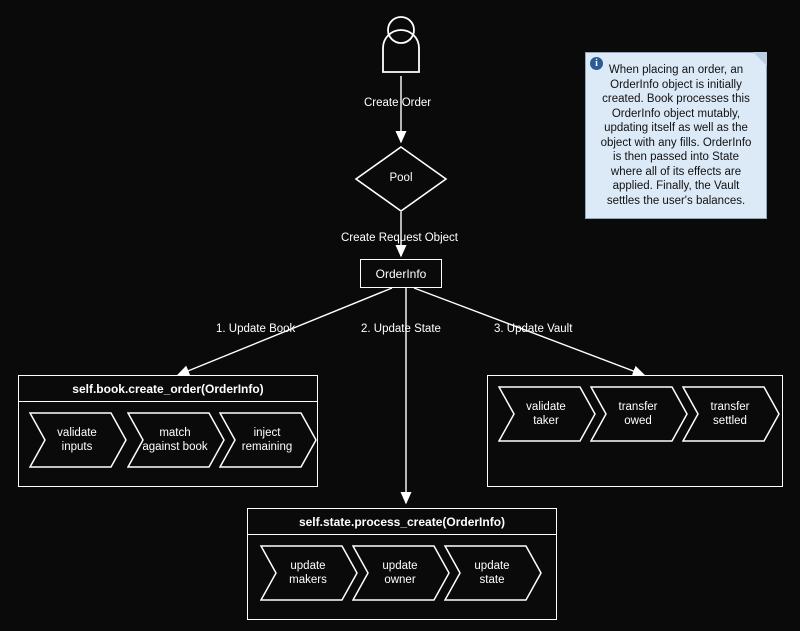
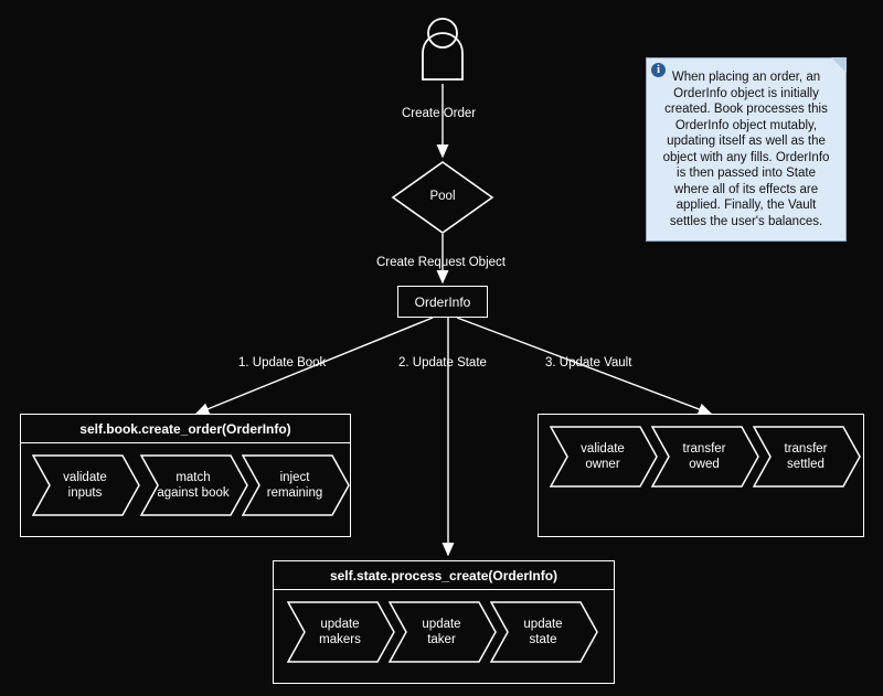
  Create Order
  Create Request Object
  1. Update Book
  2. Update State
  3. Update Vault
  Pool
  OrderInfo
  i
  When placing an order, an OrderInfo object is initially created. Book processes this OrderInfo object mutably, updating itself as well as the object with any fills. OrderInfo is then passed into State where all of its effects are applied. Finally, the Vault settles the user's balances.
  self.book.create_order(OrderInfo)
  validate
  inputs
  match
  against book
  inject
  remaining
  validate
- taker
+ owner
  transfer
  owed
  transfer
  settled
  self.state.process_create(OrderInfo)
  update
  makers
  update
- owner
+ taker
  update
  state
